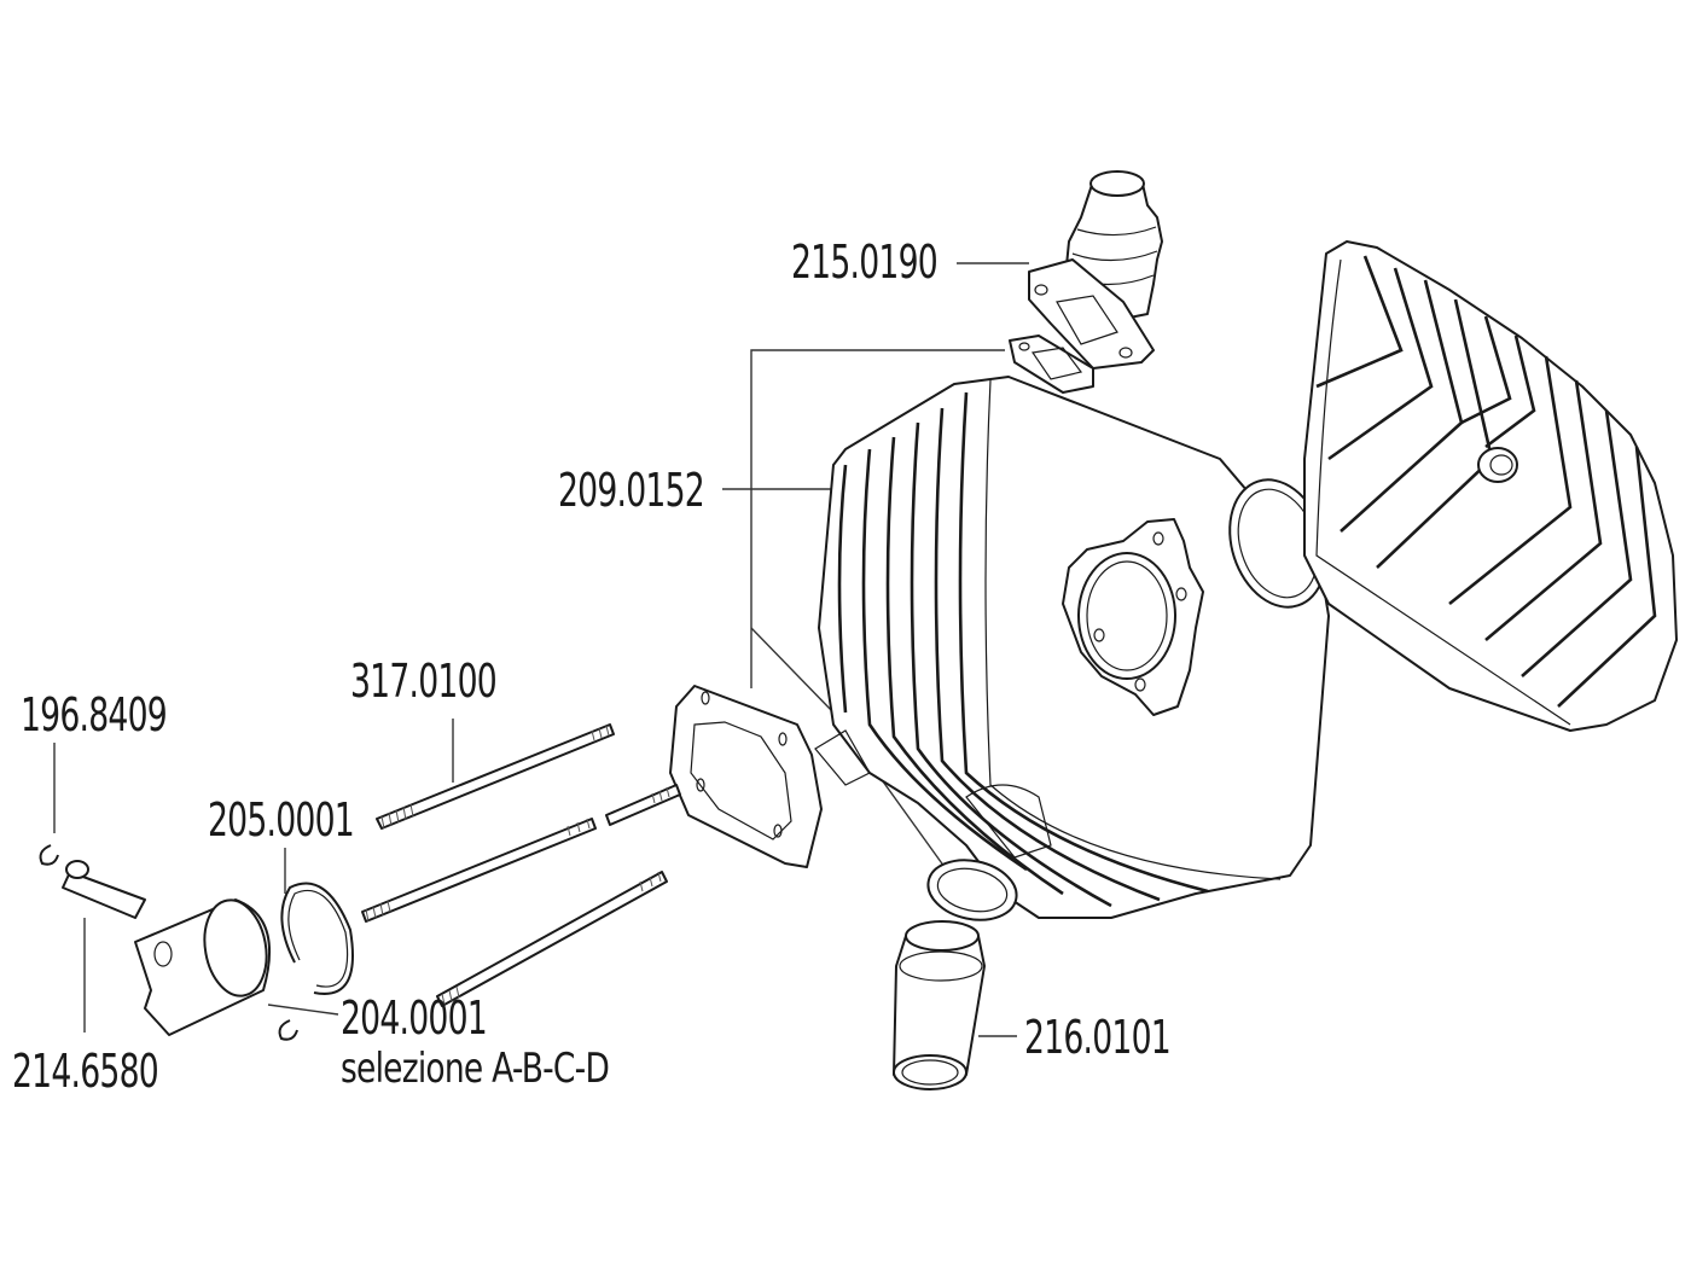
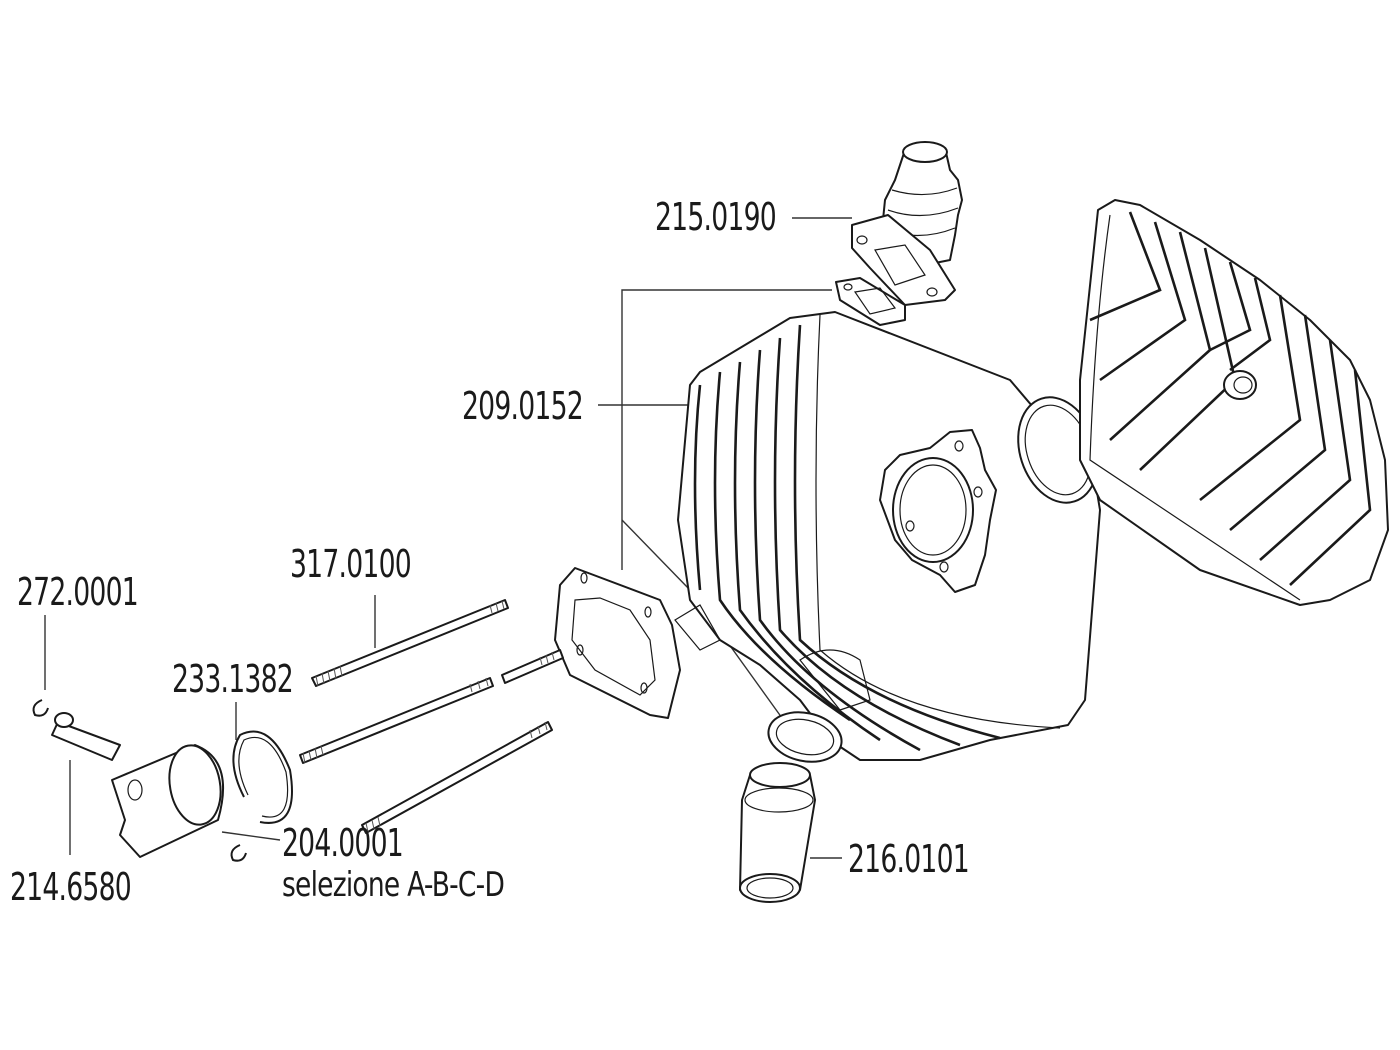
  215.0190
  209.0152
  317.0100
- 196.8409
+ 272.0001
- 205.0001
+ 233.1382
  214.6580
  204.0001
  selezione A-B-C-D
  216.0101
